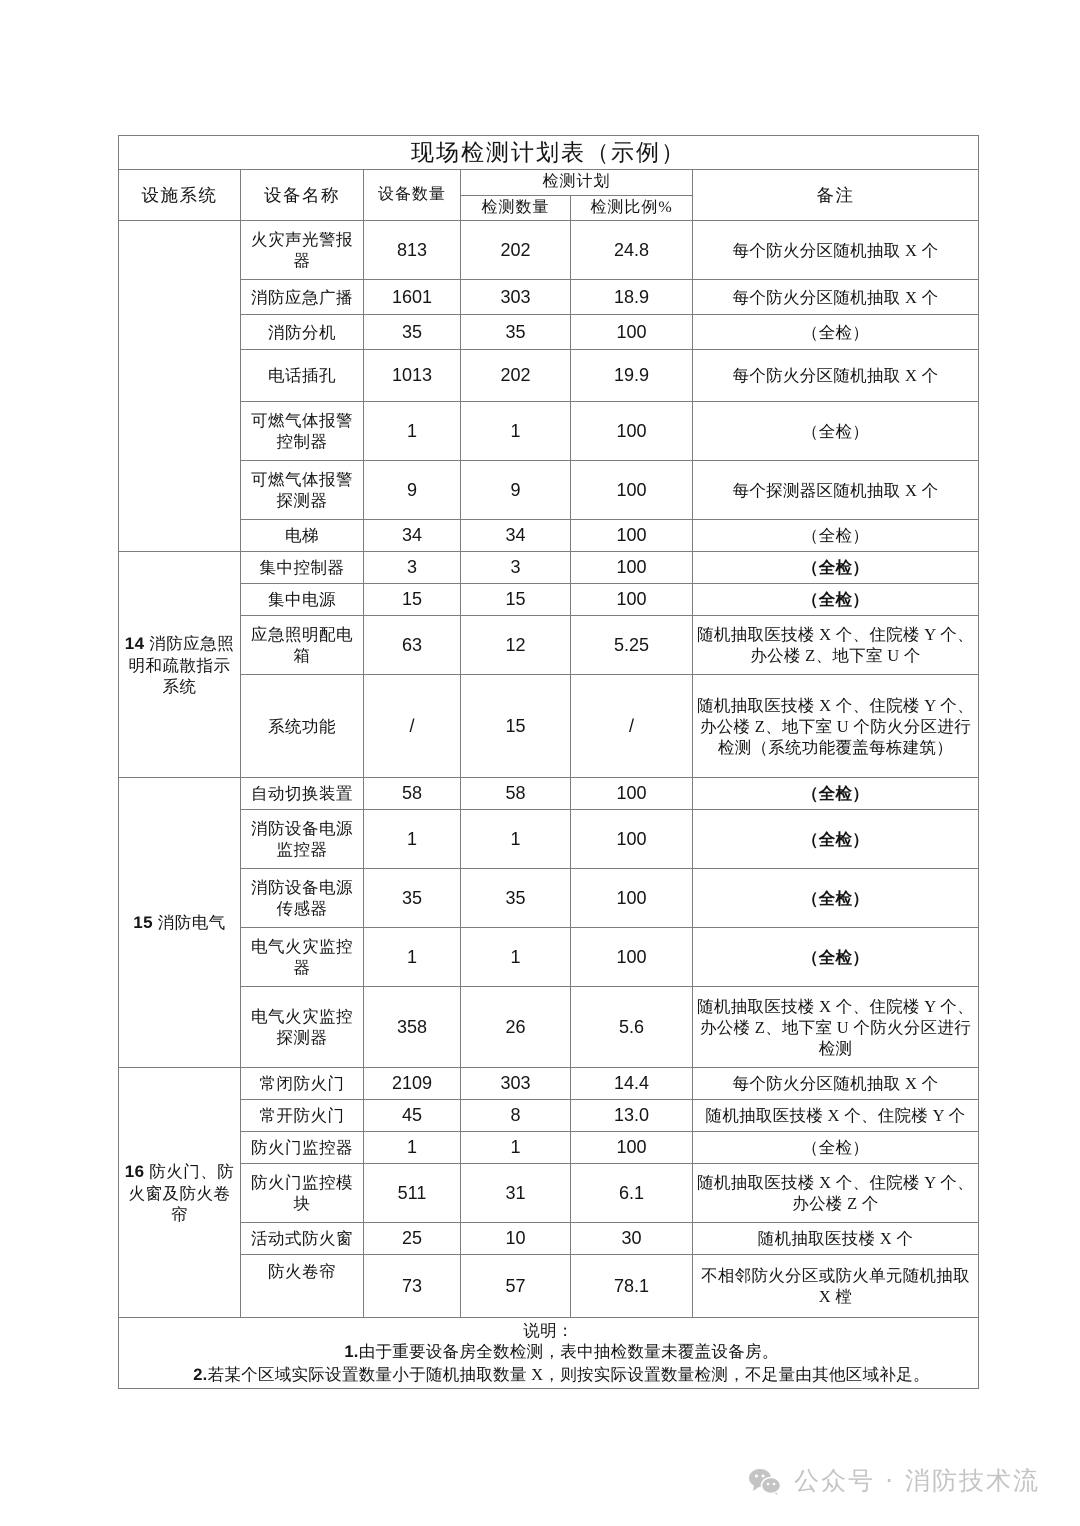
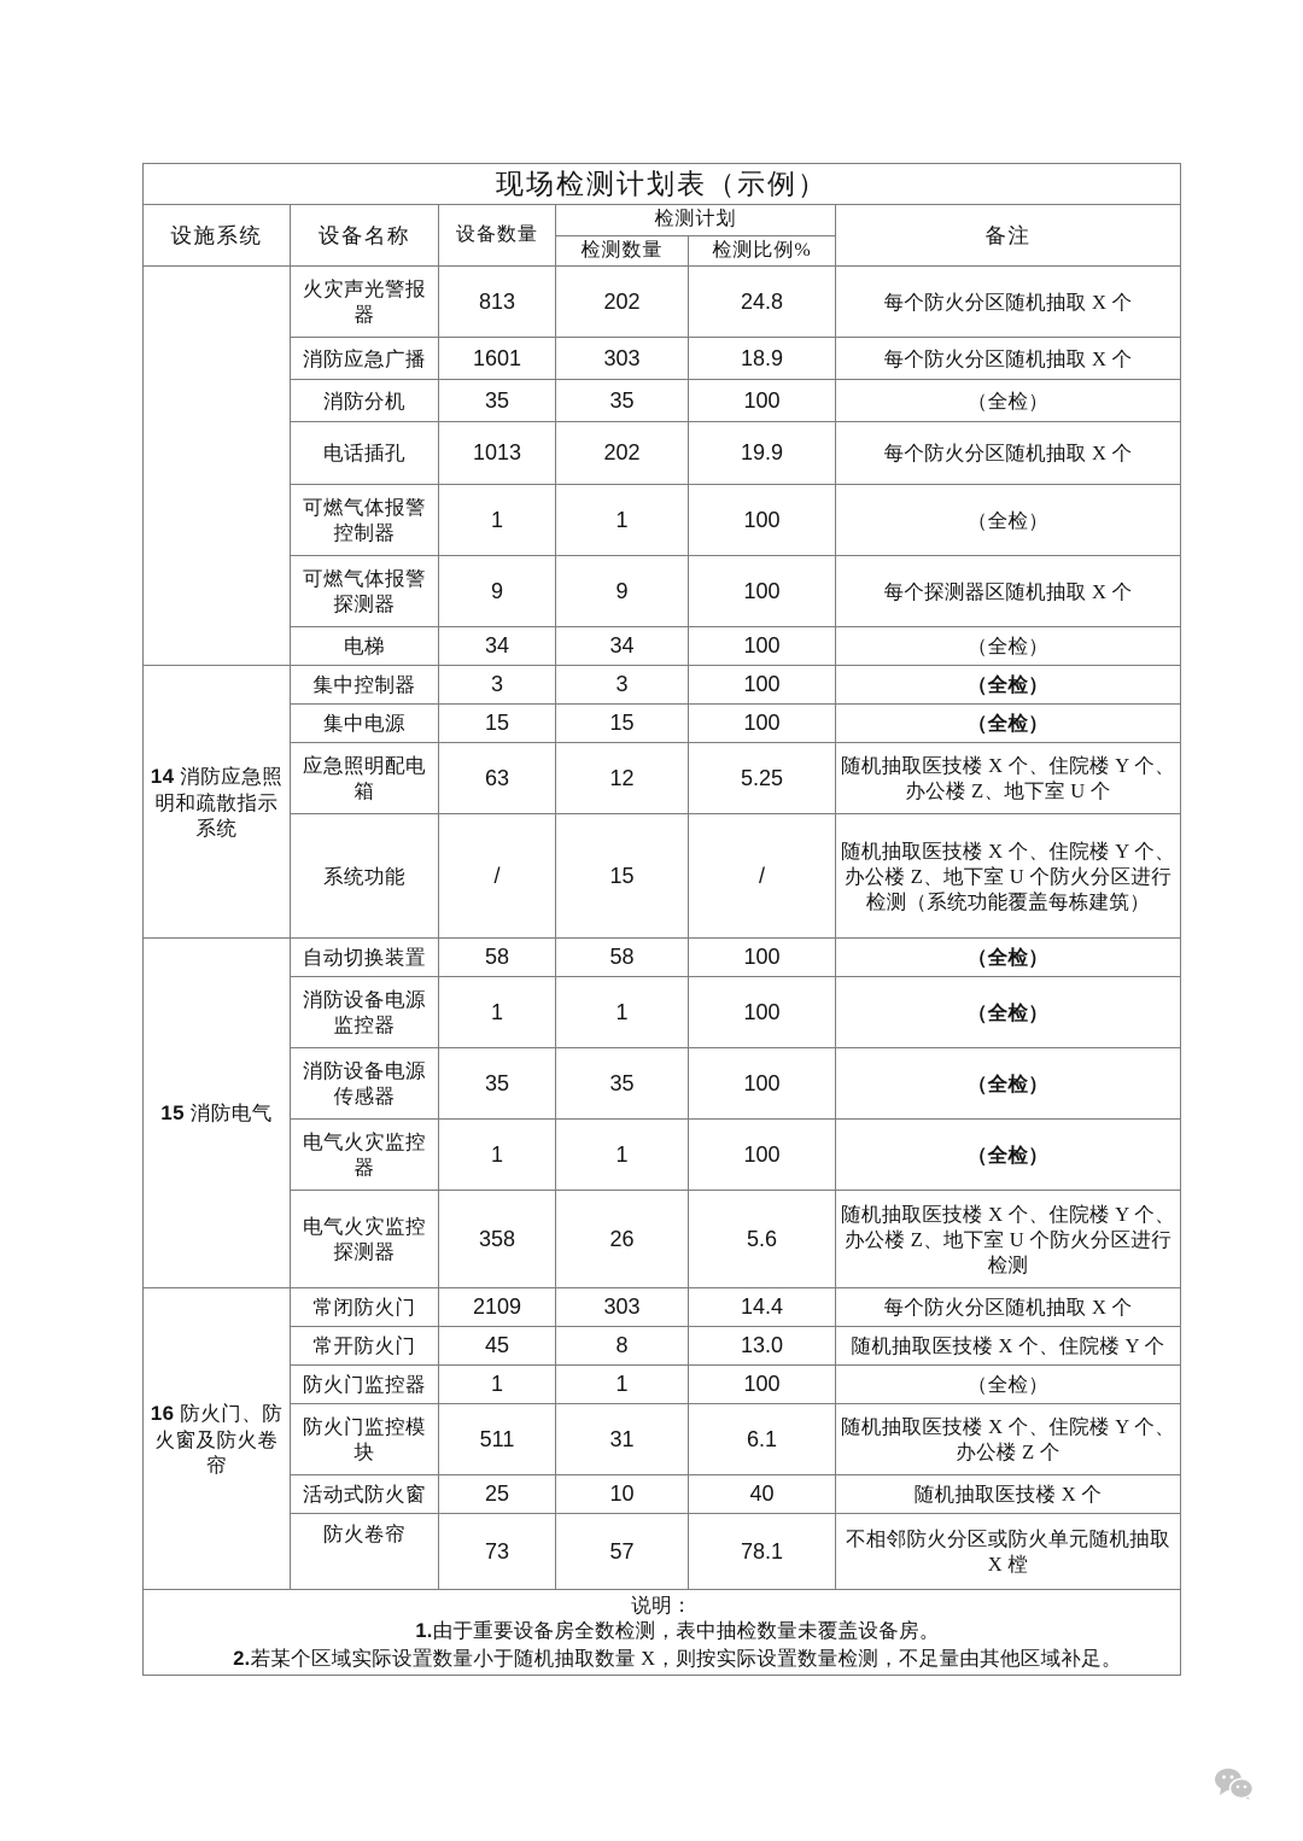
  现场检测计划表（示例）
  设施系统	设备名称	设备数量	检测计划	备注
  检测数量	检测比例%
  	火灾声光警报器	813	202	24.8	每个防火分区随机抽取 X 个
  消防应急广播	1601	303	18.9	每个防火分区随机抽取 X 个
  消防分机	35	35	100	（全检）
  电话插孔	1013	202	19.9	每个防火分区随机抽取 X 个
  可燃气体报警控制器	1	1	100	（全检）
  可燃气体报警探测器	9	9	100	每个探测器区随机抽取 X 个
  电梯	34	34	100	（全检）
  14 消防应急照明和疏散指示系统	集中控制器	3	3	100	（全检）
  集中电源	15	15	100	（全检）
  应急照明配电箱	63	12	5.25	随机抽取医技楼 X 个、住院楼 Y 个、办公楼 Z、地下室 U 个
  系统功能	/	15	/	随机抽取医技楼 X 个、住院楼 Y 个、办公楼 Z、地下室 U 个防火分区进行检测（系统功能覆盖每栋建筑）
  15 消防电气	自动切换装置	58	58	100	（全检）
  消防设备电源监控器	1	1	100	（全检）
  消防设备电源传感器	35	35	100	（全检）
  电气火灾监控器	1	1	100	（全检）
  电气火灾监控探测器	358	26	5.6	随机抽取医技楼 X 个、住院楼 Y 个、办公楼 Z、地下室 U 个防火分区进行检测
  16 防火门、防火窗及防火卷帘	常闭防火门	2109	303	14.4	每个防火分区随机抽取 X 个
  常开防火门	45	8	13.0	随机抽取医技楼 X 个、住院楼 Y 个
  防火门监控器	1	1	100	（全检）
  防火门监控模块	511	31	6.1	随机抽取医技楼 X 个、住院楼 Y 个、办公楼 Z 个
- 活动式防火窗	25	10	30	随机抽取医技楼 X 个
+ 活动式防火窗	25	10	40	随机抽取医技楼 X 个
  防火卷帘	73	57	78.1	不相邻防火分区或防火单元随机抽取 X 樘
  说明： 1.由于重要设备房全数检测，表中抽检数量未覆盖设备房。 2.若某个区域实际设置数量小于随机抽取数量 X，则按实际设置数量检测，不足量由其他区域补足。
- 公众号 · 消防技术流
